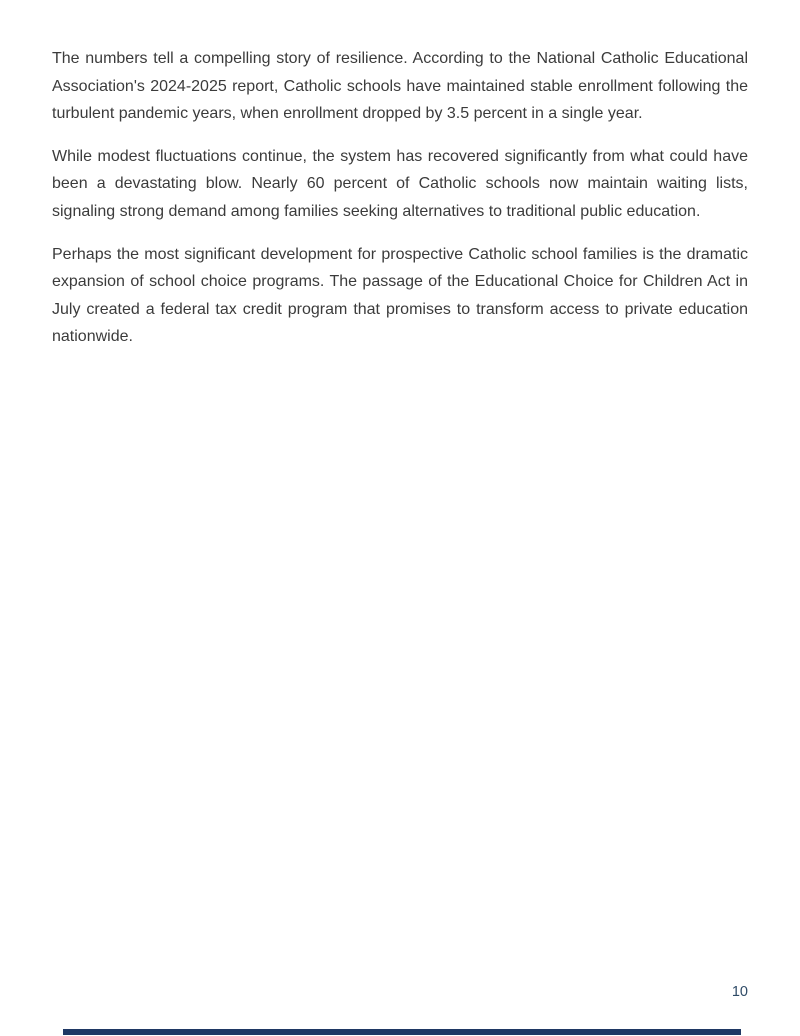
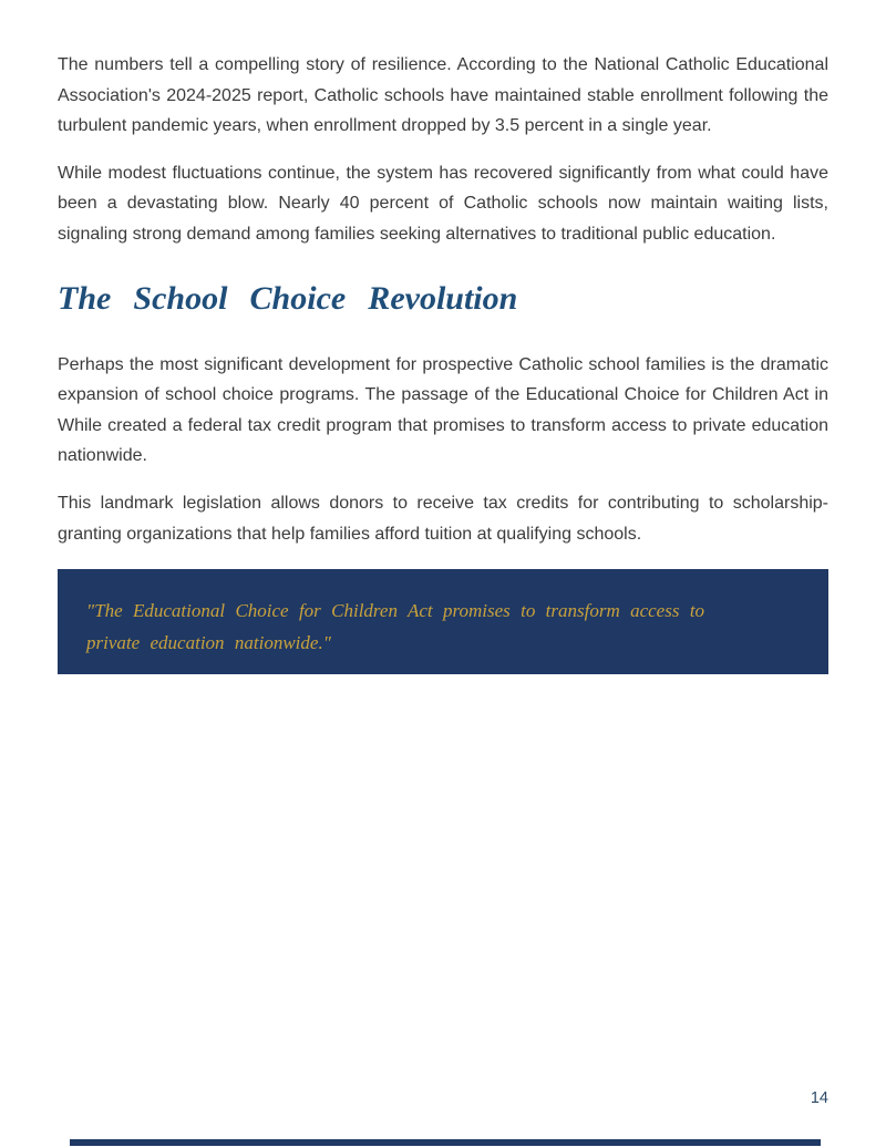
  The numbers tell a compelling story of resilience. According to the National Catholic Educational Association's 2024-2025 report, Catholic schools have maintained stable enrollment following the turbulent pandemic years, when enrollment dropped by 3.5 percent in a single year.
- While modest fluctuations continue, the system has recovered significantly from what could have been a devastating blow. Nearly 60 percent of Catholic schools now maintain waiting lists, signaling strong demand among families seeking alternatives to traditional public education.
+ While modest fluctuations continue, the system has recovered significantly from what could have been a devastating blow. Nearly 40 percent of Catholic schools now maintain waiting lists, signaling strong demand among families seeking alternatives to traditional public education.
+ The School Choice Revolution
- Perhaps the most significant development for prospective Catholic school families is the dramatic expansion of school choice programs. The passage of the Educational Choice for Children Act in July created a federal tax credit program that promises to transform access to private education nationwide.
+ Perhaps the most significant development for prospective Catholic school families is the dramatic expansion of school choice programs. The passage of the Educational Choice for Children Act in While created a federal tax credit program that promises to transform access to private education nationwide.
+ This landmark legislation allows donors to receive tax credits for contributing to scholarship-granting organizations that help families afford tuition at qualifying schools.
+ "The Educational Choice for Children Act promises to transform access to private education nationwide."
- 10
+ 14
